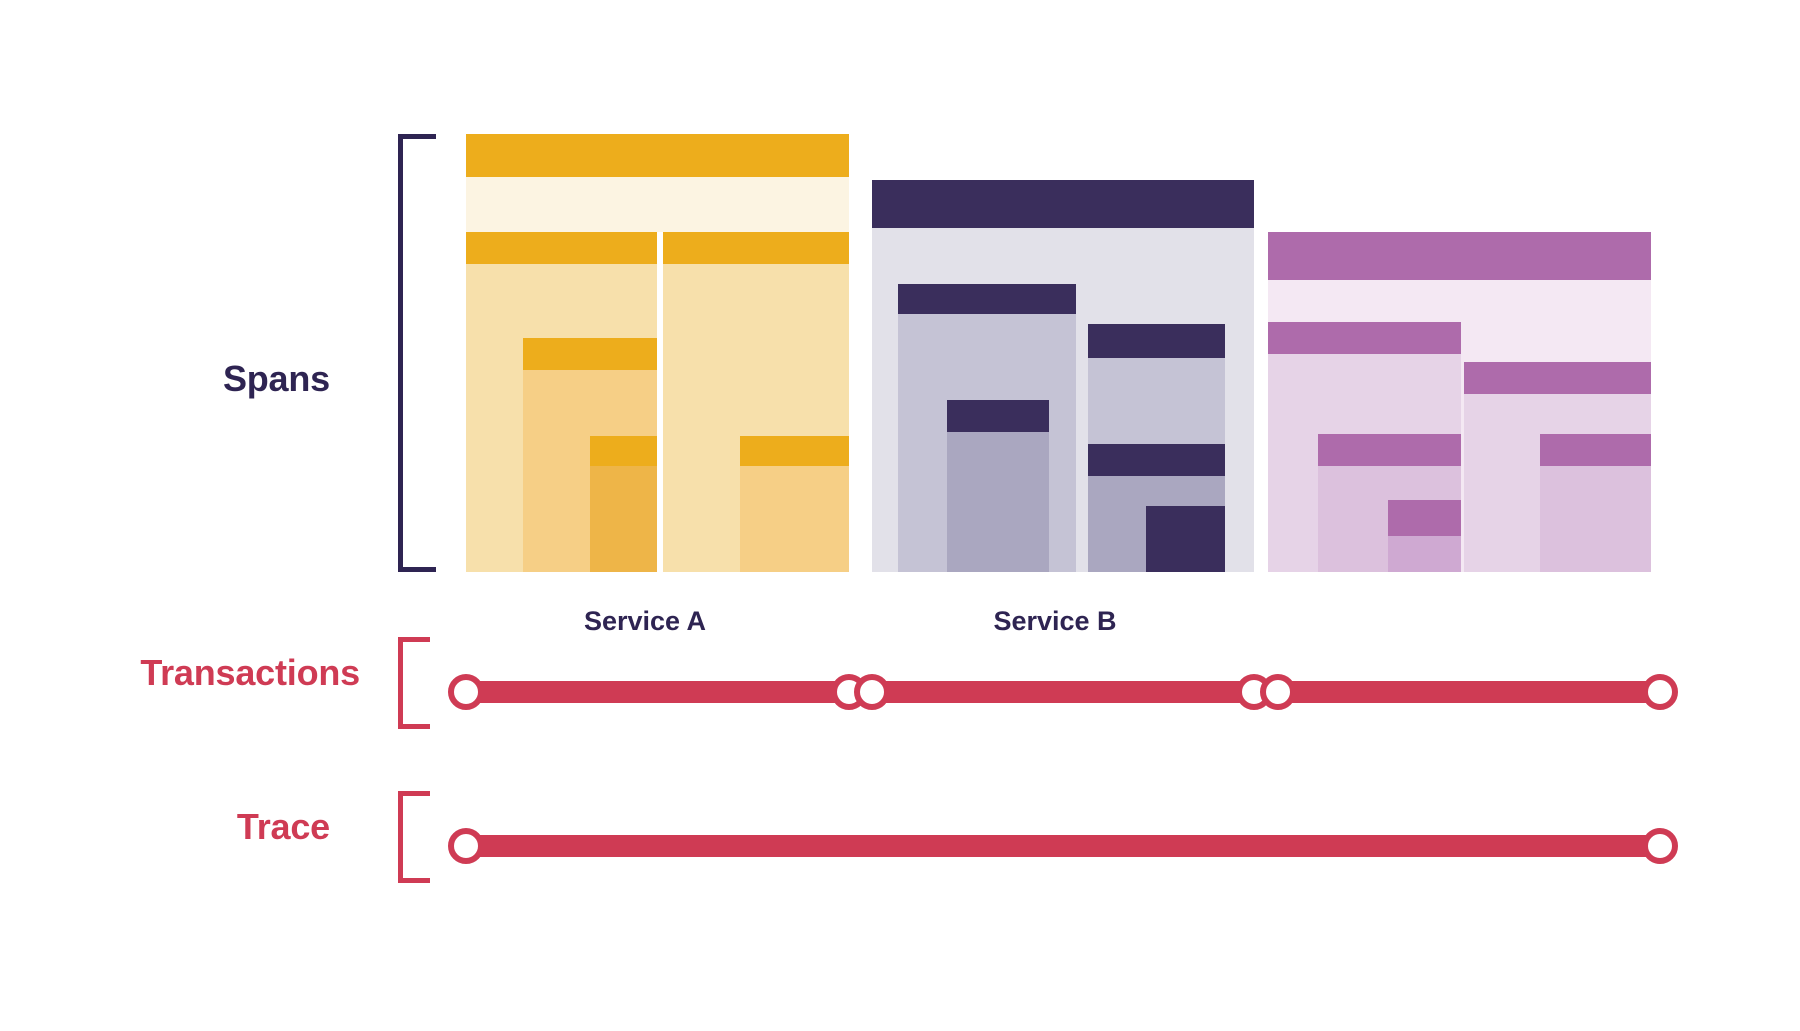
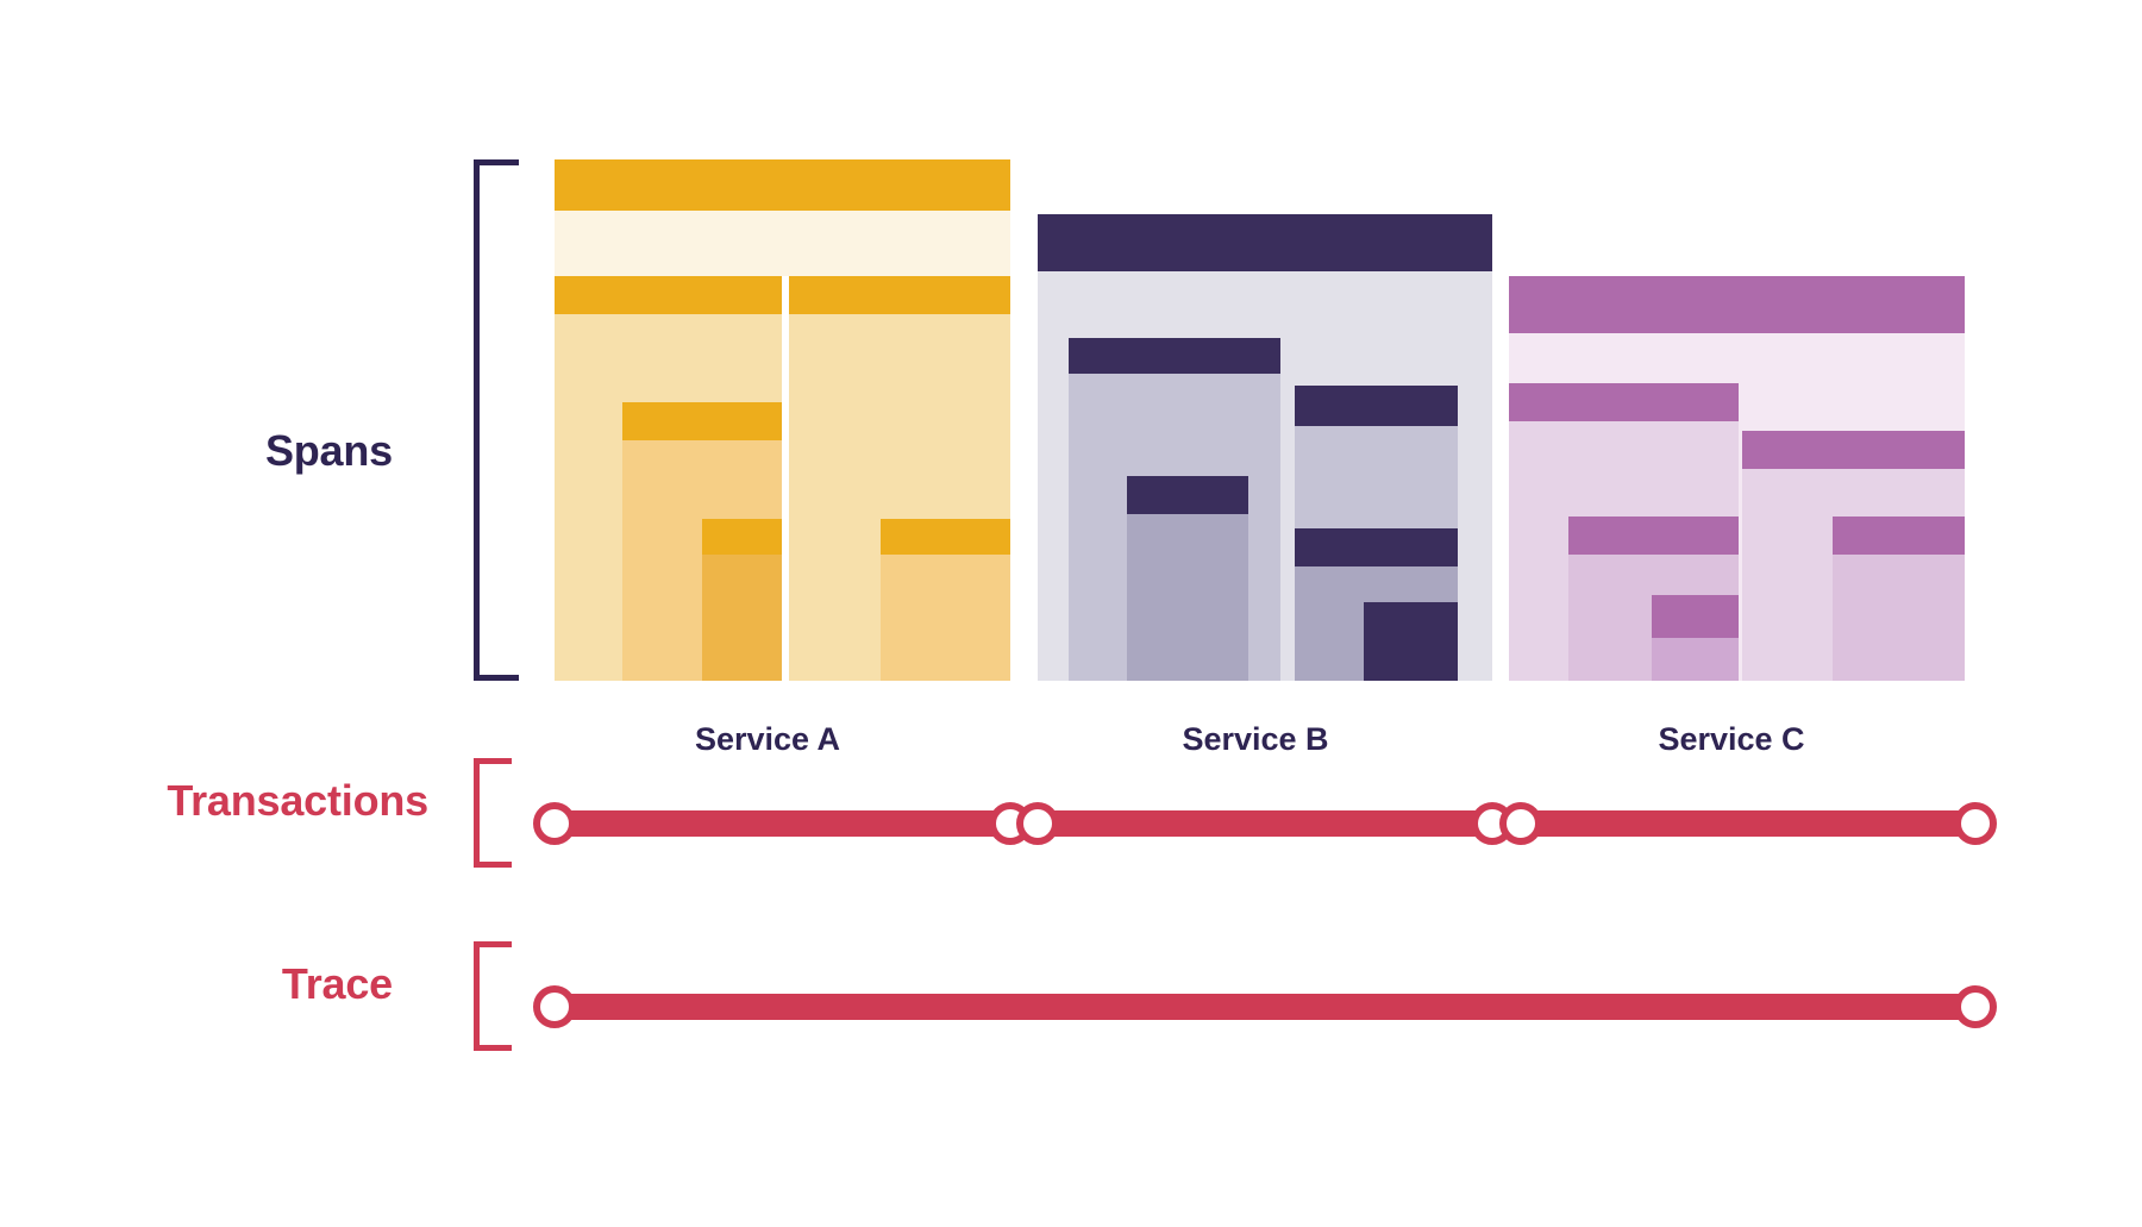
  Spans
  Service A
  Service B
+ Service C
  Transactions
  Trace
